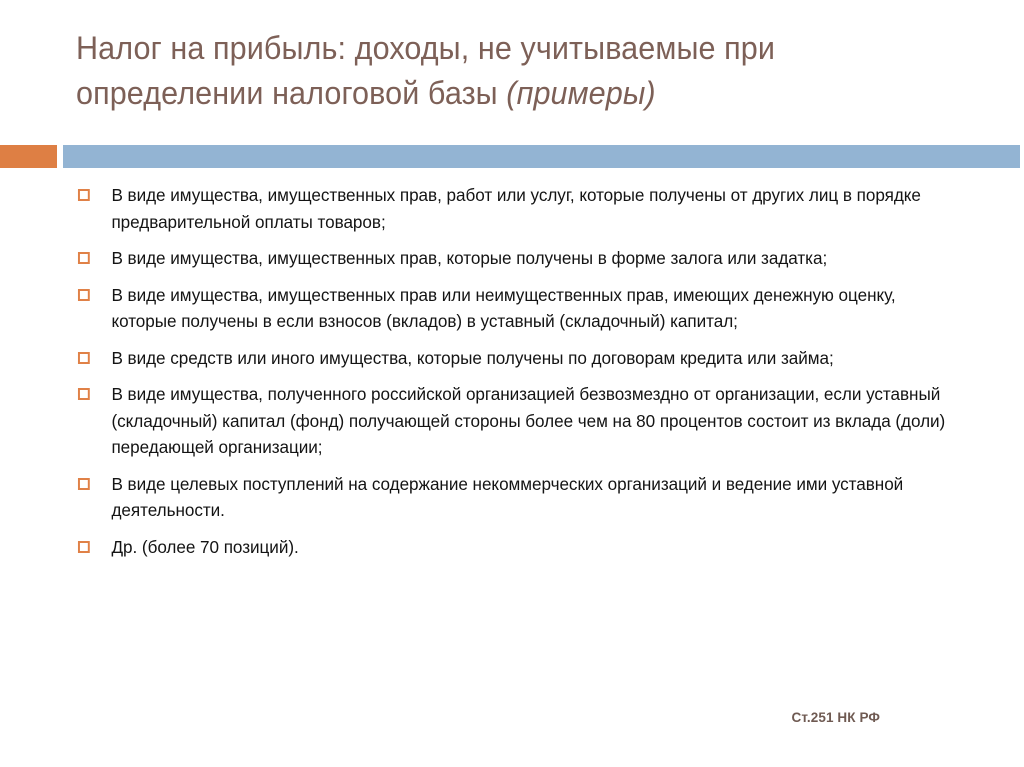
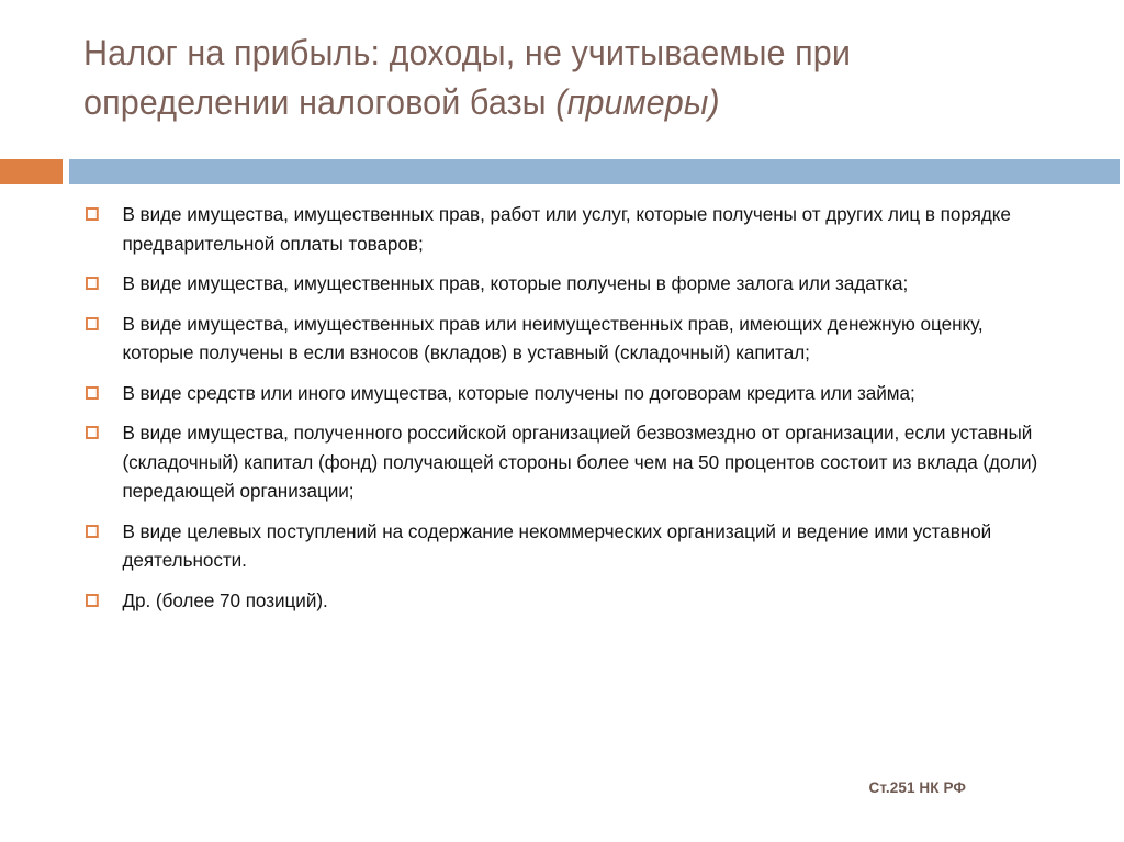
  Налог на прибыль: доходы, не учитываемые при определении налоговой базы (примеры)
  В виде имущества, имущественных прав, работ или услуг, которые получены от других лиц в порядке предварительной оплаты товаров;
  В виде имущества, имущественных прав, которые получены в форме залога или задатка;
  В виде имущества, имущественных прав или неимущественных прав, имеющих денежную оценку, которые получены в если взносов (вкладов) в уставный (складочный) капитал;
  В виде средств или иного имущества, которые получены по договорам кредита или займа;
- В виде имущества, полученного российской организацией безвозмездно от организации, если уставный (складочный) капитал (фонд) получающей стороны более чем на 80 процентов состоит из вклада (доли) передающей организации;
+ В виде имущества, полученного российской организацией безвозмездно от организации, если уставный (складочный) капитал (фонд) получающей стороны более чем на 50 процентов состоит из вклада (доли) передающей организации;
  В виде целевых поступлений на содержание некоммерческих организаций и ведение ими уставной деятельности.
  Др. (более 70 позиций).
  Ст.251 НК РФ
